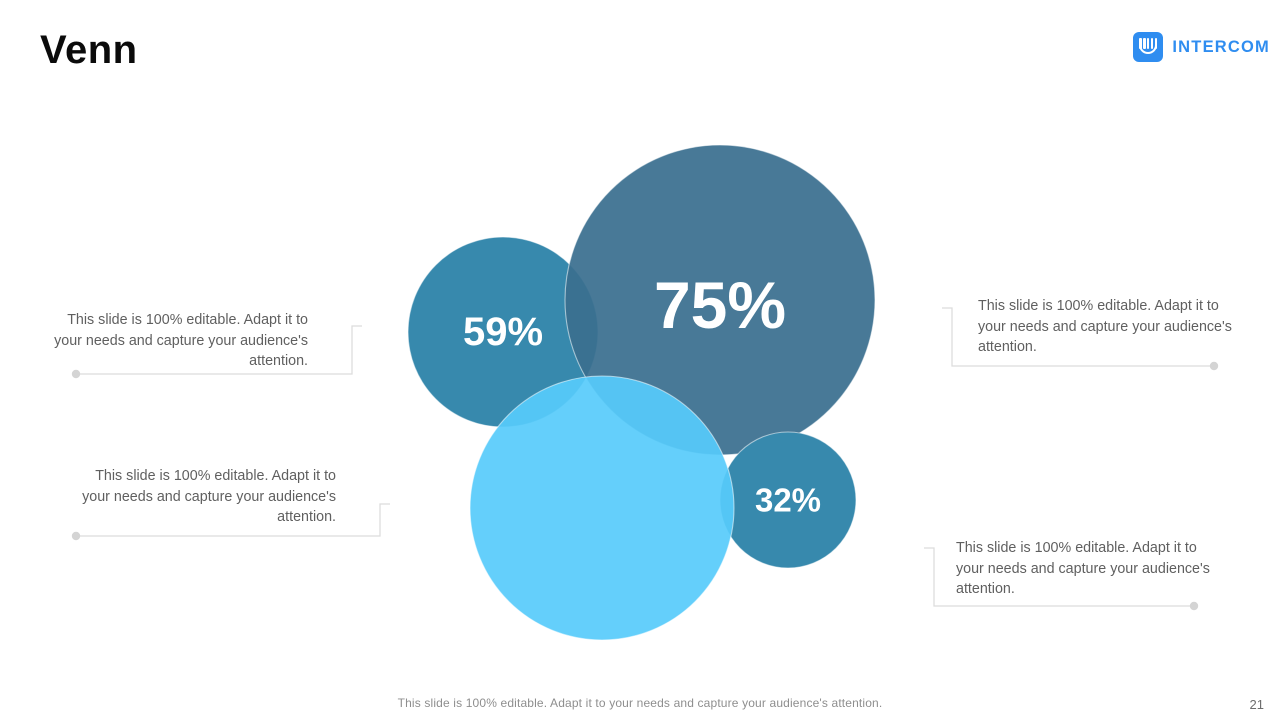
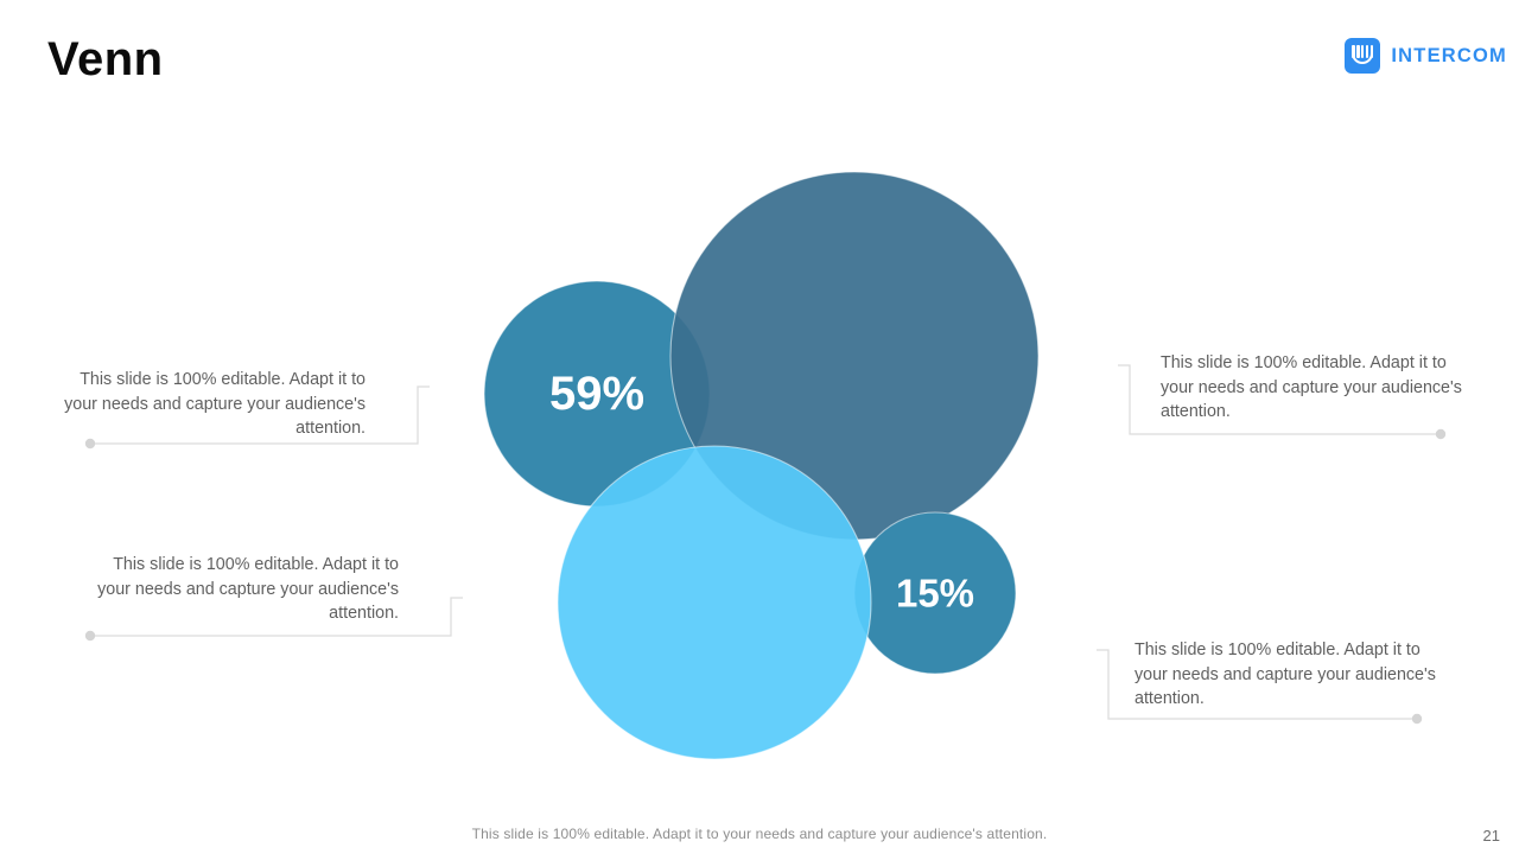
  Venn
  INTERCOM
  59%
- 75%
- 32%
+ 15%
  This slide is 100% editable. Adapt it to your needs and capture your audience's attention.
  This slide is 100% editable. Adapt it to your needs and capture your audience's attention.
  This slide is 100% editable. Adapt it to your needs and capture your audience's attention.
  This slide is 100% editable. Adapt it to your needs and capture your audience's attention.
  This slide is 100% editable. Adapt it to your needs and capture your audience's attention.
  21
